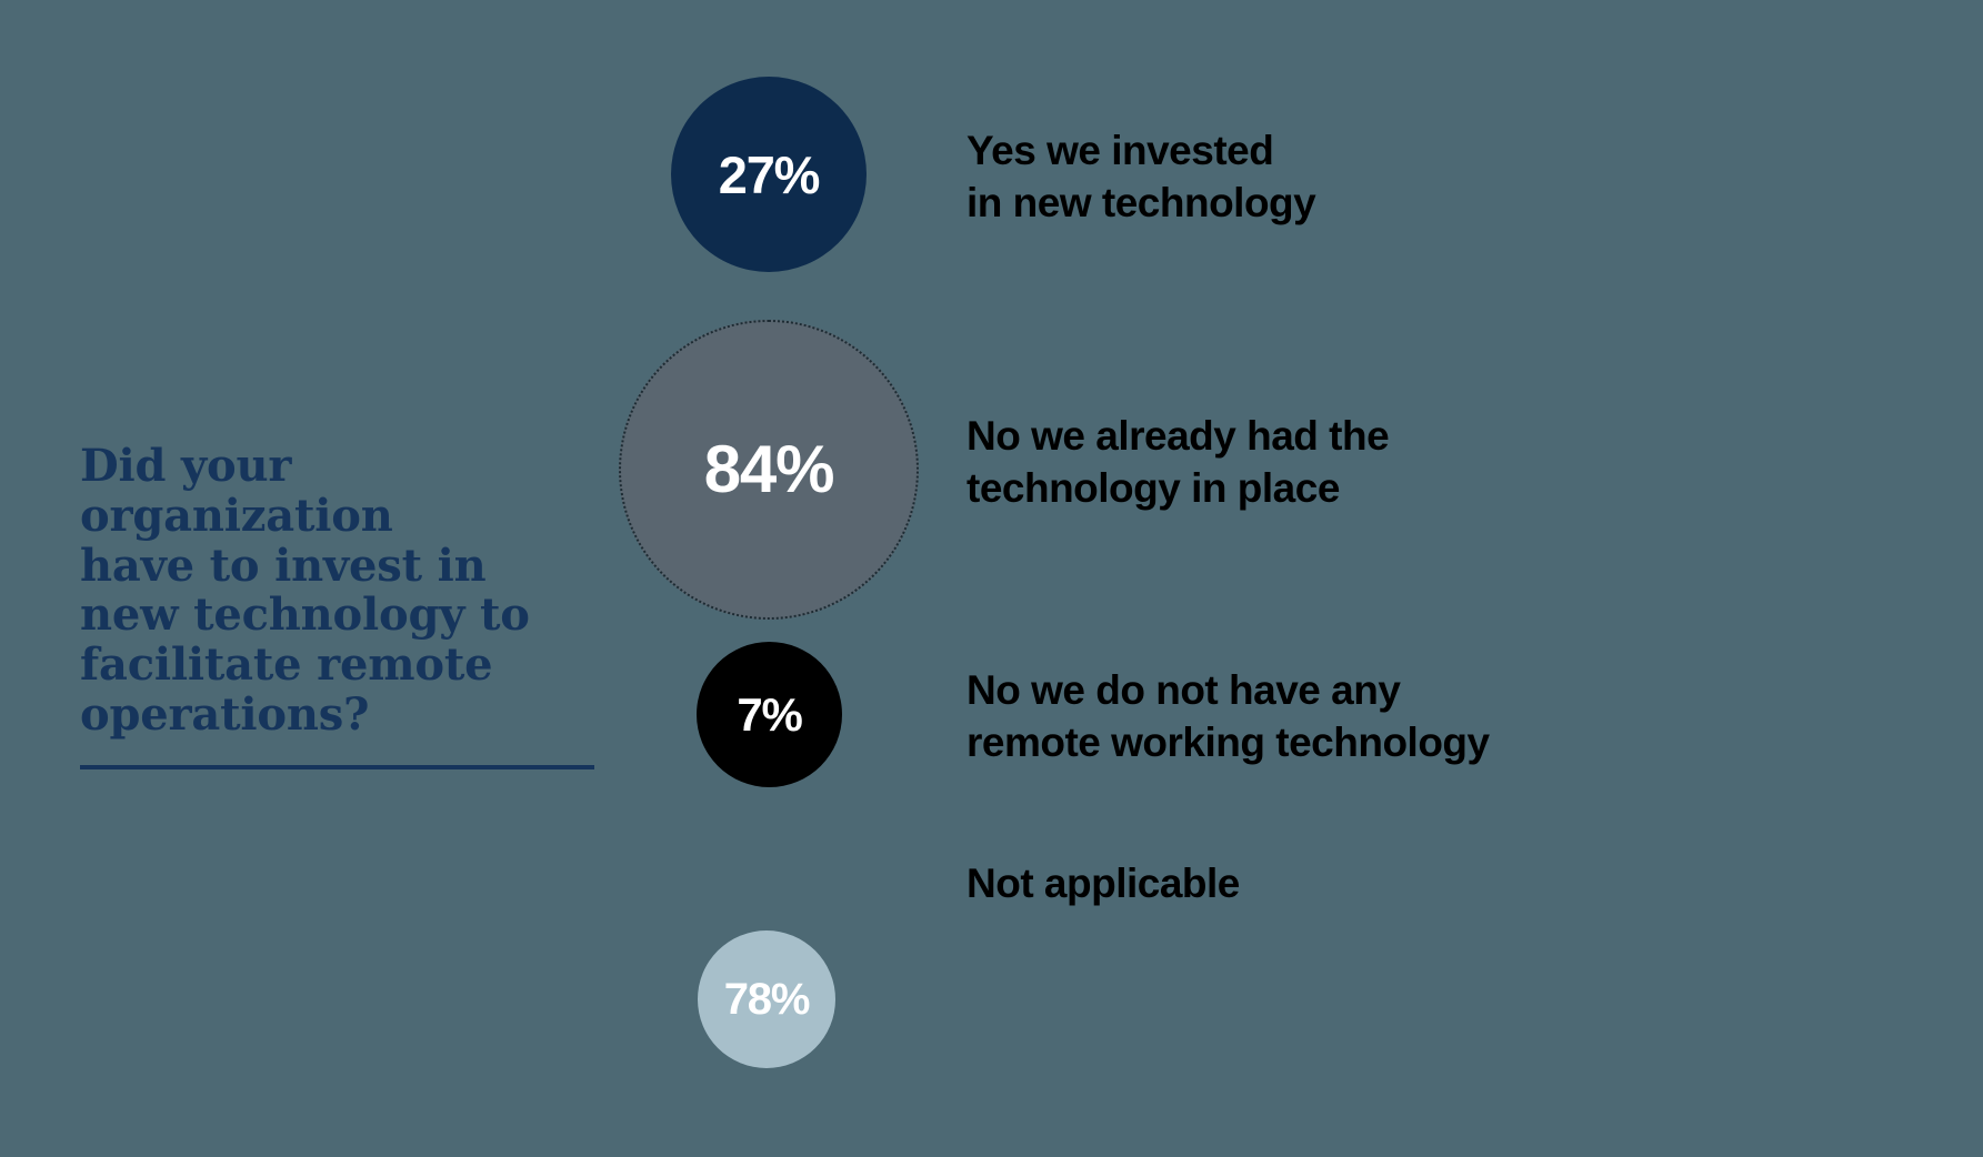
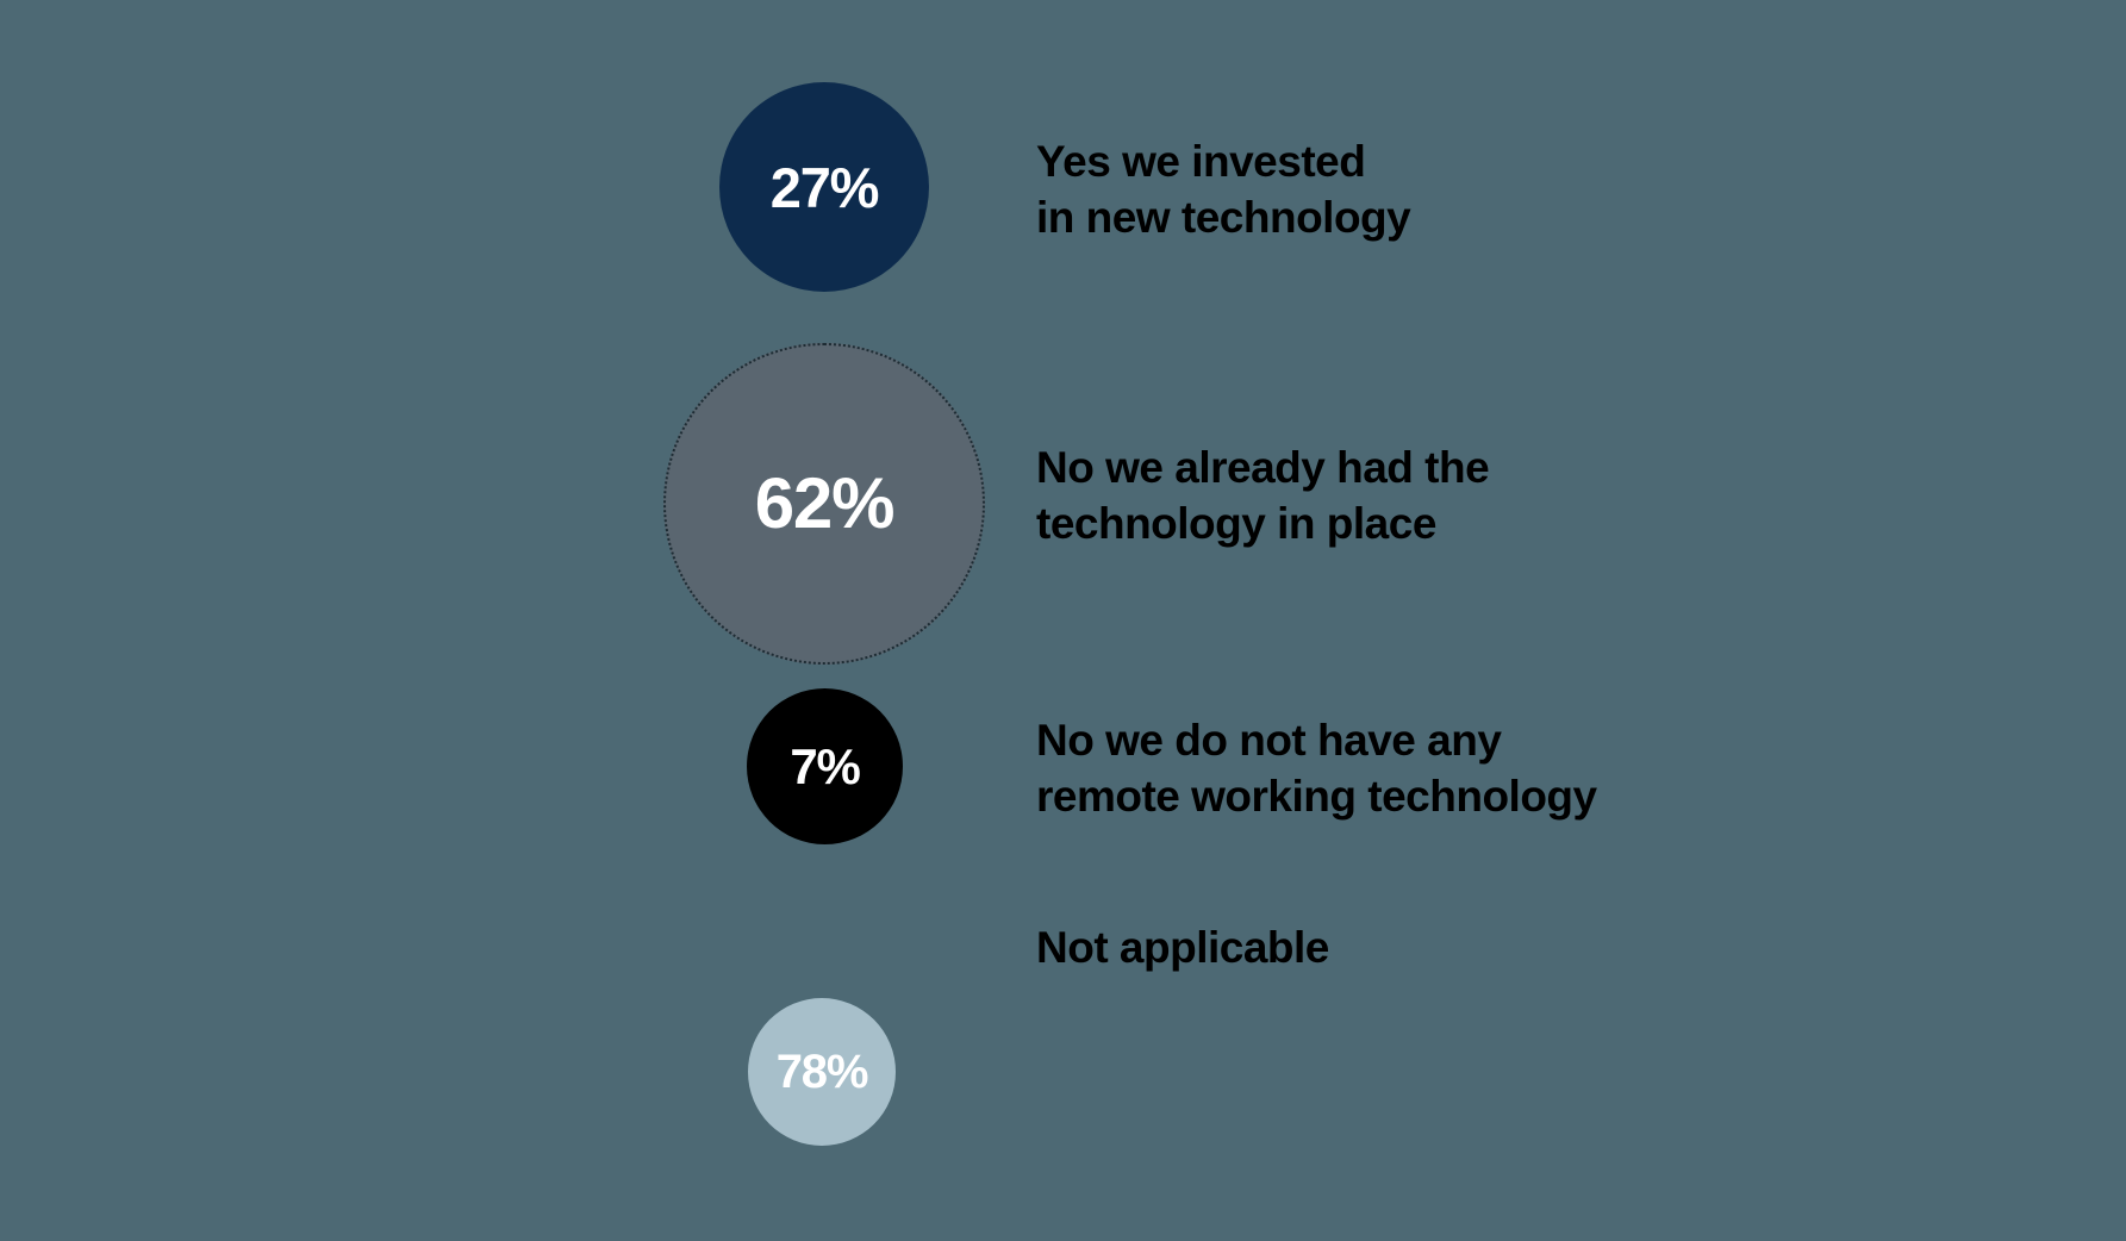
- Did your organization
- have to invest in
- new technology to
- facilitate remote
- operations?
  27%
  Yes we invested
  in new technology
- 84%
+ 62%
  No we already had the
  technology in place
  7%
  No we do not have any
  remote working technology
  78%
  Not applicable
